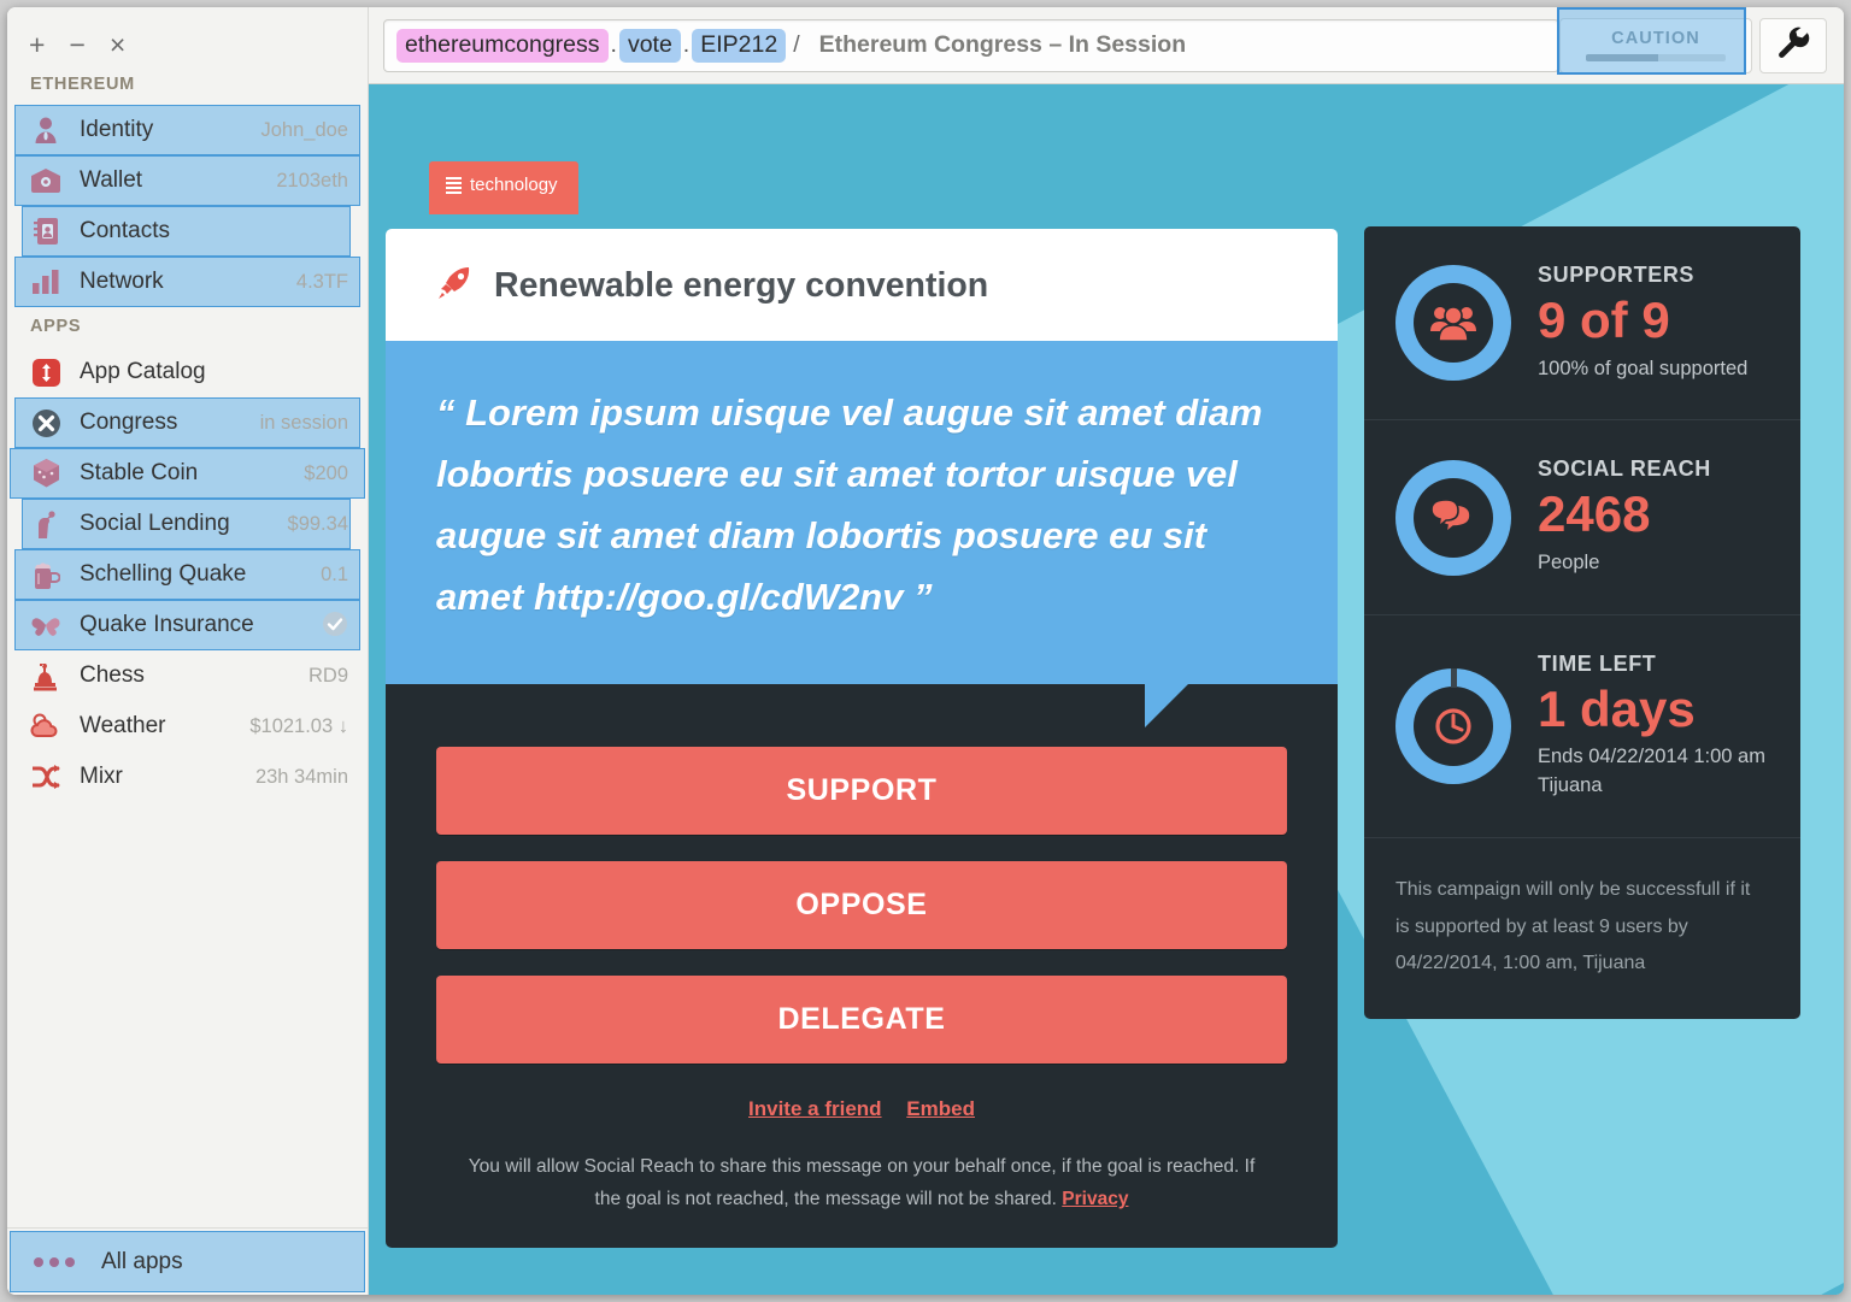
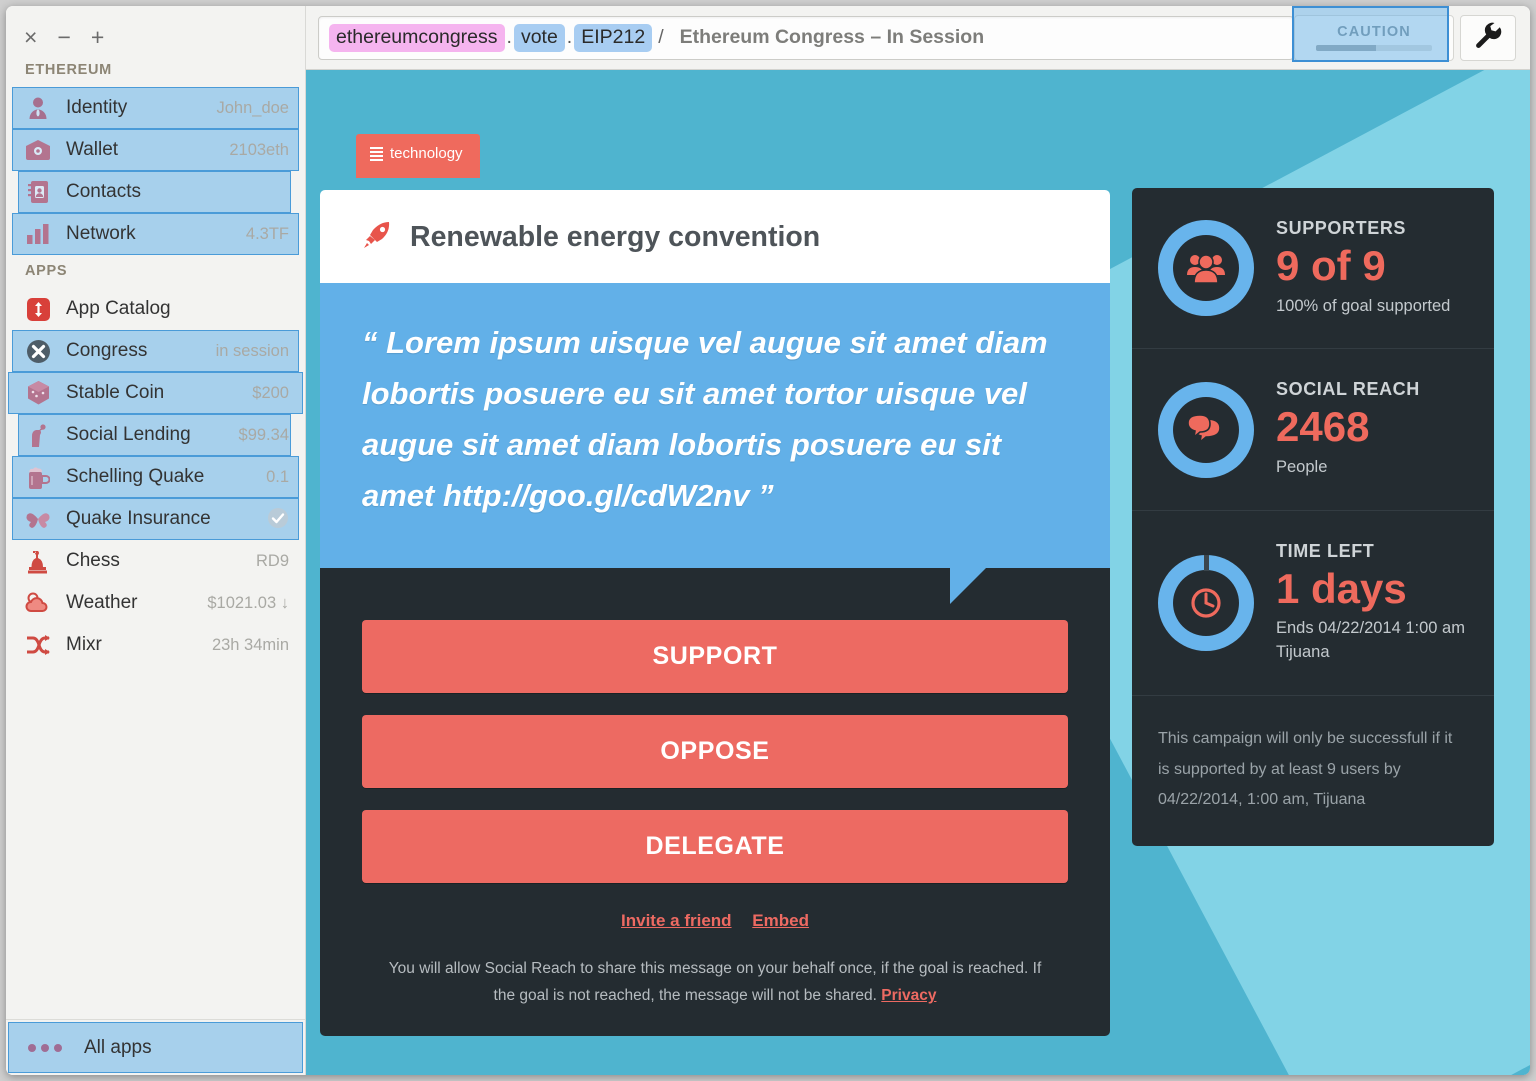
- +
+ ×
  −
- ×
+ +
  ETHEREUM
  Identity
  John_doe
  Wallet
  2103eth
  Contacts
  Network
  4.3TF
  APPS
  App Catalog
  Congress
  in session
  Stable Coin
  $200
  Social Lending
  $99.34
  Schelling Quake
  0.1
  Quake Insurance
  Chess
  RD9
  Weather
  $1021.03 ↓
  Mixr
  23h 34min
  All apps
  ethereumcongress
  .
  vote
  .
  EIP212
  /
  Ethereum Congress – In Session
  CAUTION
  technology
  Renewable energy convention
  “ Lorem ipsum uisque vel augue sit amet diam lobortis posuere eu sit amet tortor uisque vel augue sit amet diam lobortis posuere eu sit amet http://goo.gl/cdW2nv ”
  SUPPORT
  OPPOSE
  DELEGATE
  Invite a friend Embed
  You will allow Social Reach to share this message on your behalf once, if the goal is reached. If the goal is not reached, the message will not be shared. Privacy
  SUPPORTERS
  9 of 9
  100% of goal supported
  SOCIAL REACH
  2468
  People
  TIME LEFT
  1 days
  Ends 04/22/2014 1:00 am Tijuana
  This campaign will only be successfull if it is supported by at least 9 users by 04/22/2014, 1:00 am, Tijuana
